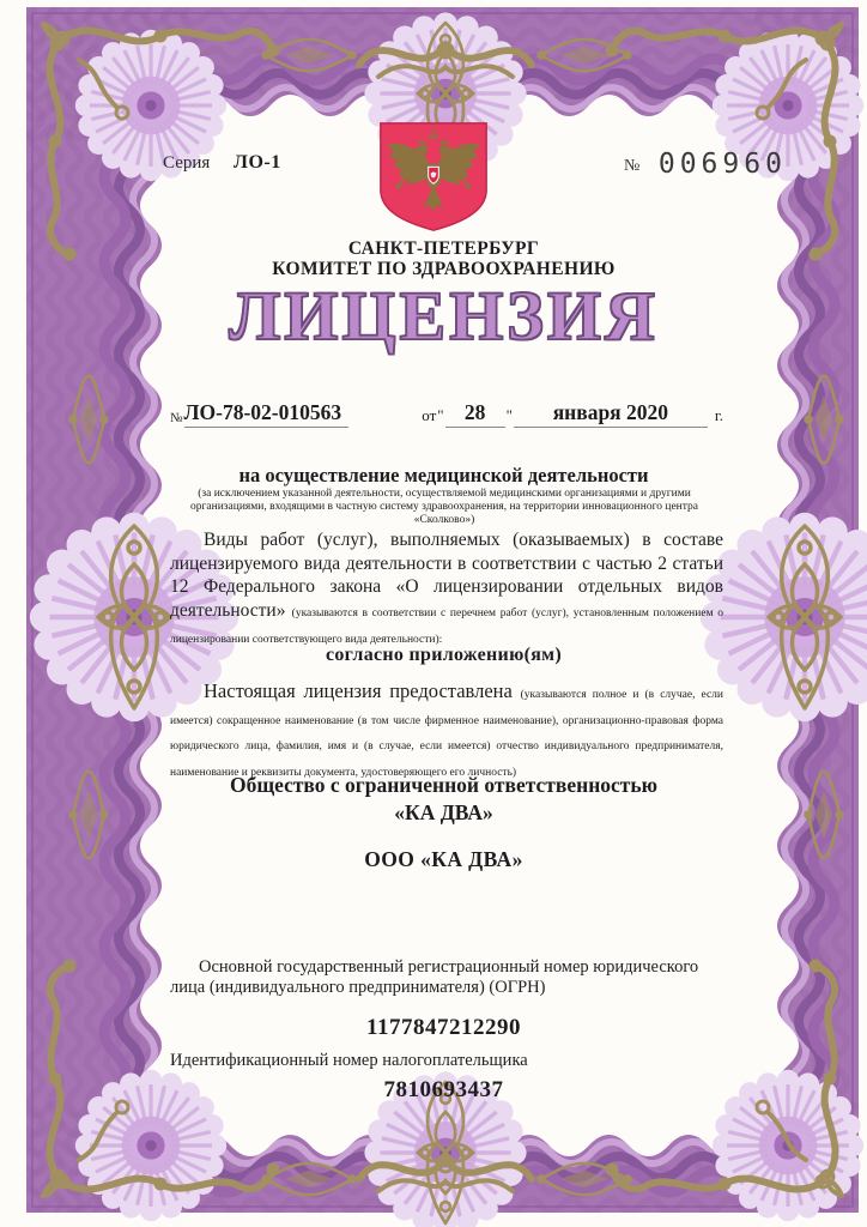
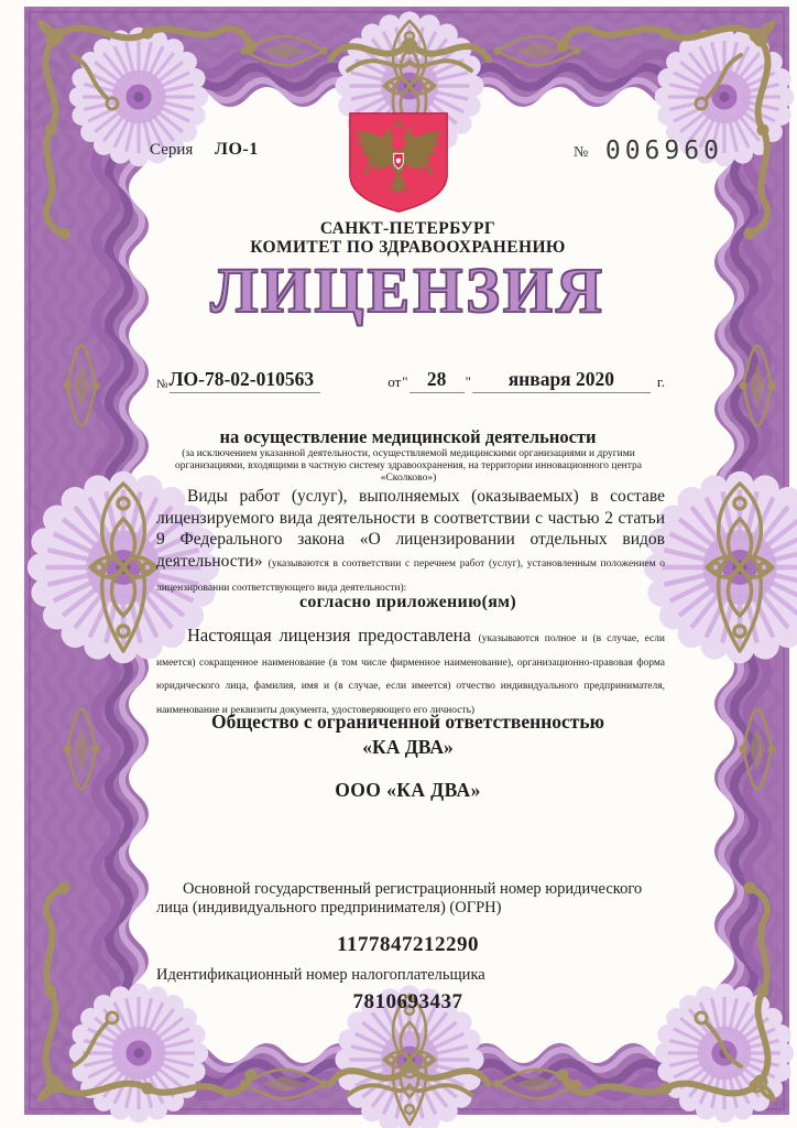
  Серия ЛО-1
  № 006960
  САНКТ-ПЕТЕРБУРГ
  КОМИТЕТ ПО ЗДРАВООХРАНЕНИЮ
  ЛИЦЕНЗИЯ
  №
  ЛО-78-02-010563
  от
  "
  28
  "
  января 2020
  г.
  на осуществление медицинской деятельности
  (за исключением указанной деятельности, осуществляемой медицинскими организациями и другими организациями, входящими в частную систему здравоохранения, на территории инновационного центра «Сколково»)
- Виды работ (услуг), выполняемых (оказываемых) в составе лицензируемого вида деятельности в соответствии с частью 2 статьи 12 Федерального закона «О лицензировании отдельных видов деятельности» (указываются в соответствии с перечнем работ (услуг), установленным положением о лицензировании соответствующего вида деятельности):
+ Виды работ (услуг), выполняемых (оказываемых) в составе лицензируемого вида деятельности в соответствии с частью 2 статьи 9 Федерального закона «О лицензировании отдельных видов деятельности» (указываются в соответствии с перечнем работ (услуг), установленным положением о лицензировании соответствующего вида деятельности):
  согласно приложению(ям)
  Настоящая лицензия предоставлена (указываются полное и (в случае, если имеется) сокращенное наименование (в том числе фирменное наименование), организационно-правовая форма юридического лица, фамилия, имя и (в случае, если имеется) отчество индивидуального предпринимателя, наименование и реквизиты документа, удостоверяющего его личность)
  Общество с ограниченной ответственностью
  «КА ДВА»
  ООО «КА ДВА»
  Основной государственный регистрационный номер юридического лица (индивидуального предпринимателя) (ОГРН)
  1177847212290
  Идентификационный номер налогоплательщика
  7810693437
